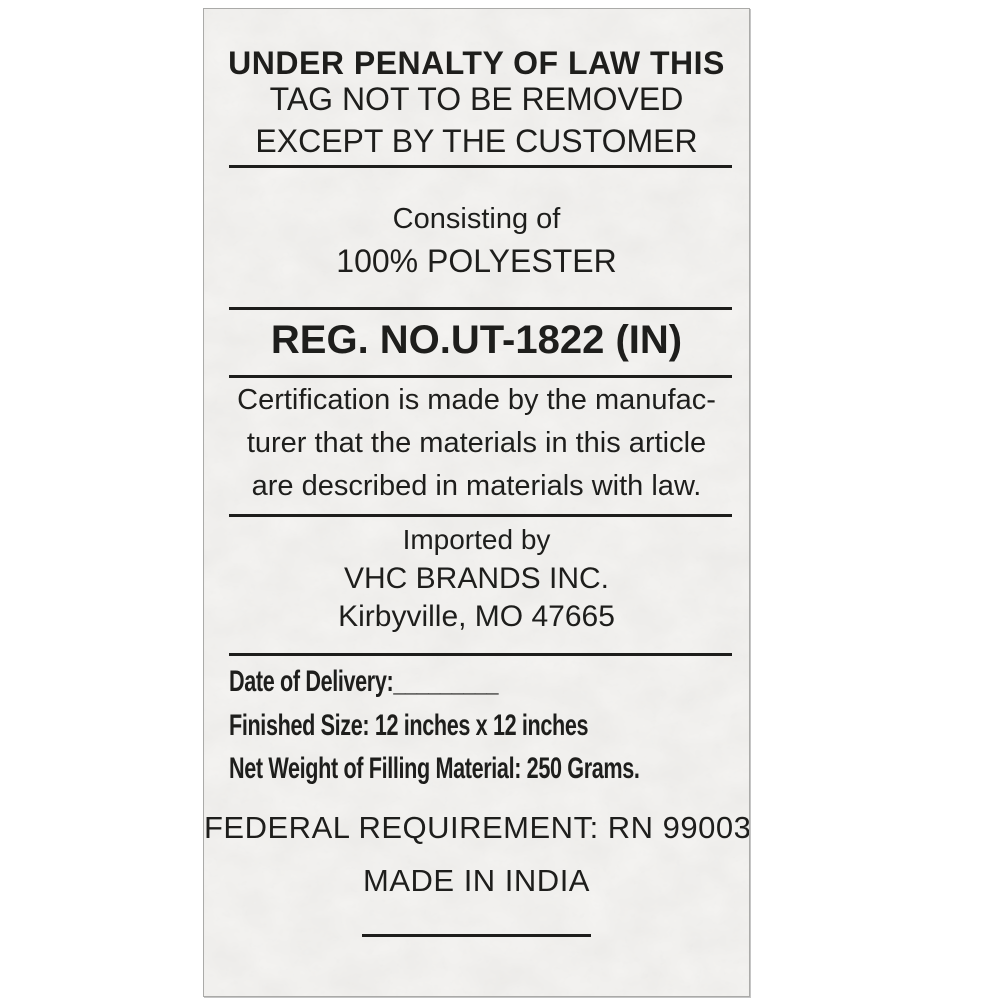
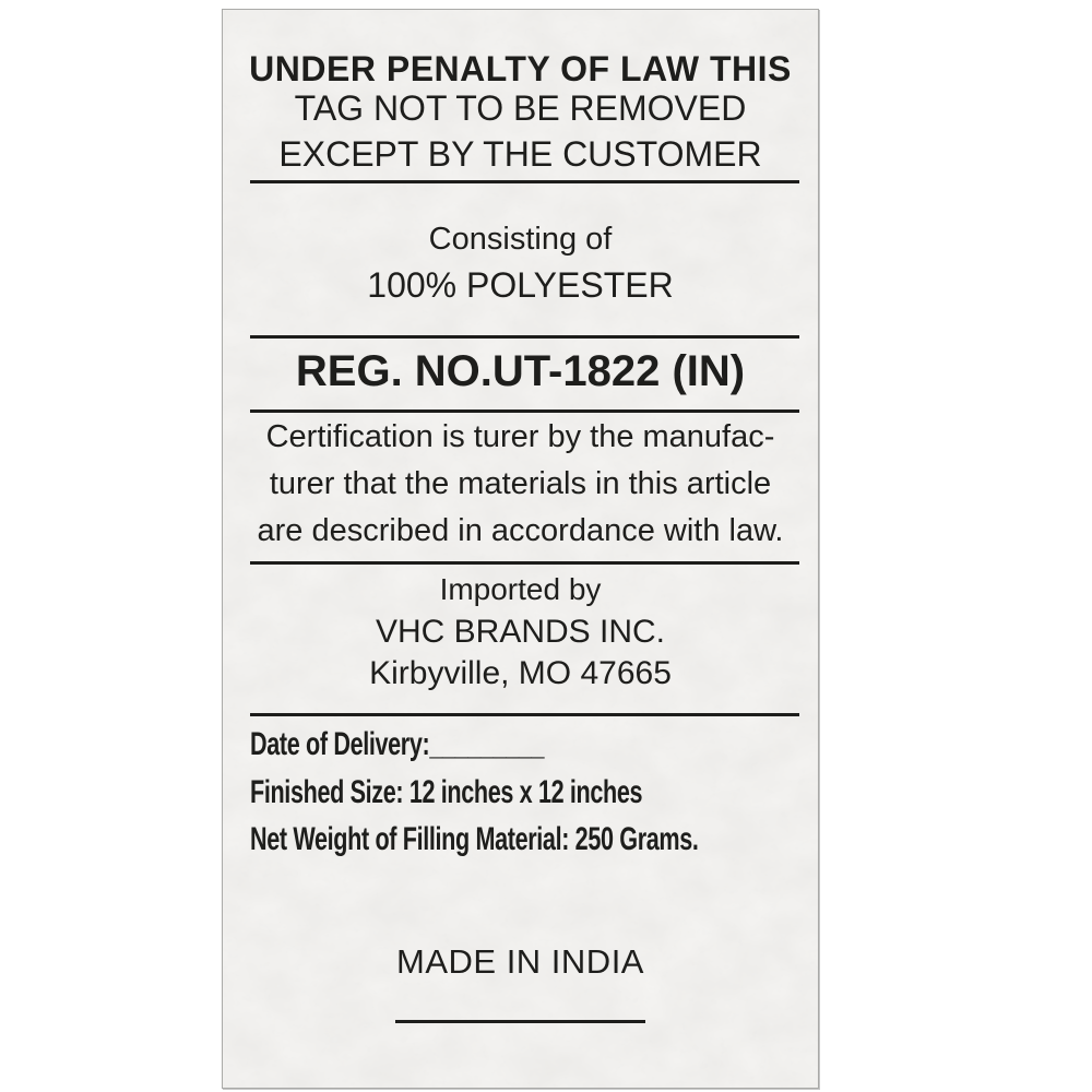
  UNDER PENALTY OF LAW THIS
  TAG NOT TO BE REMOVED
  EXCEPT BY THE CUSTOMER
  Consisting of
  100% POLYESTER
  REG. NO.UT-1822 (IN)
- Certification is made by the manufac-
+ Certification is turer by the manufac-
  turer that the materials in this article
- are described in materials with law.
+ are described in accordance with law.
  Imported by
  VHC BRANDS INC.
  Kirbyville, MO 47665
  Date of Delivery:_________
  Finished Size: 12 inches x 12 inches
  Net Weight of Filling Material: 250 Grams.
- FEDERAL REQUIREMENT: RN 99003
  MADE IN INDIA
